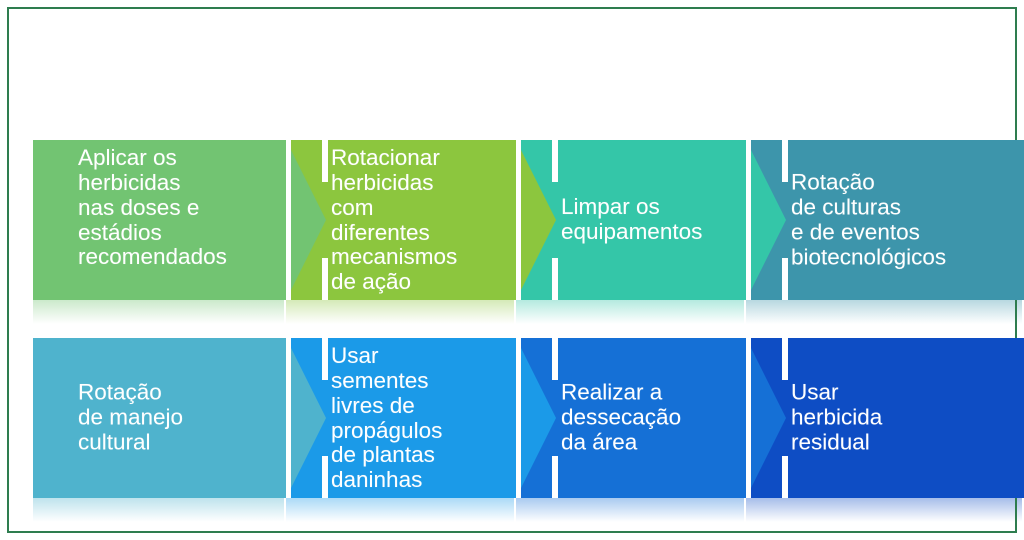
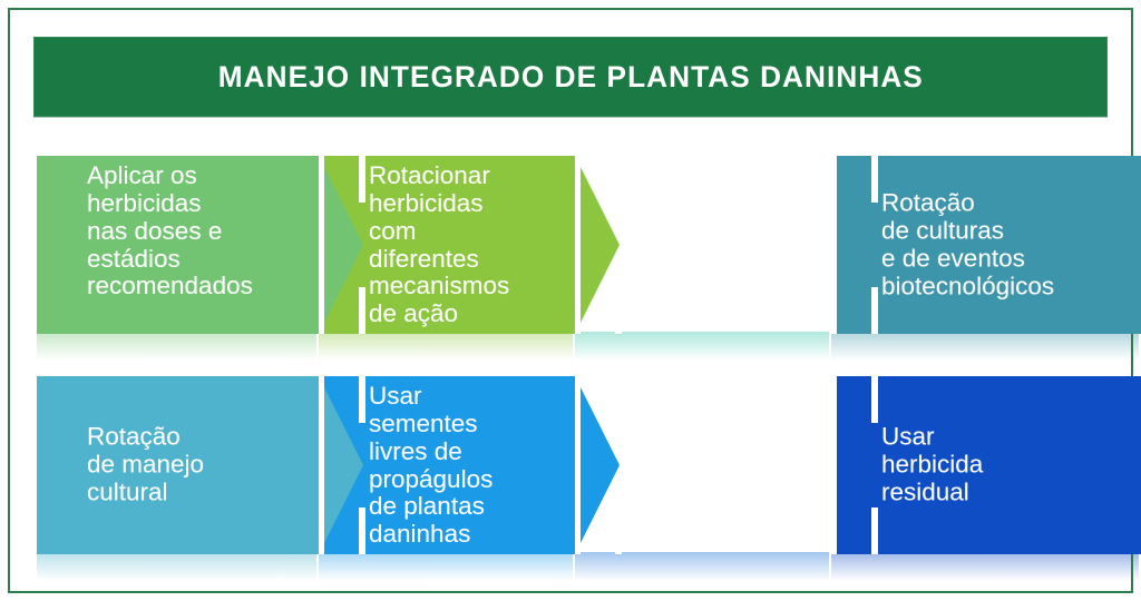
+ MANEJO INTEGRADO DE PLANTAS DANINHAS
  Aplicar os
  herbicidas
  nas doses e
  estádios
  recomendados
  Rotacionar
  herbicidas
  com
  diferentes
  mecanismos
  de ação
- Limpar os
- equipamentos
  Rotação
  de culturas
  e de eventos
  biotecnológicos
  Rotação
  de manejo
  cultural
  Usar
  sementes
  livres de
  propágulos
  de plantas
  daninhas
- Realizar a
- dessecação
- da área
  Usar
  herbicida
  residual
